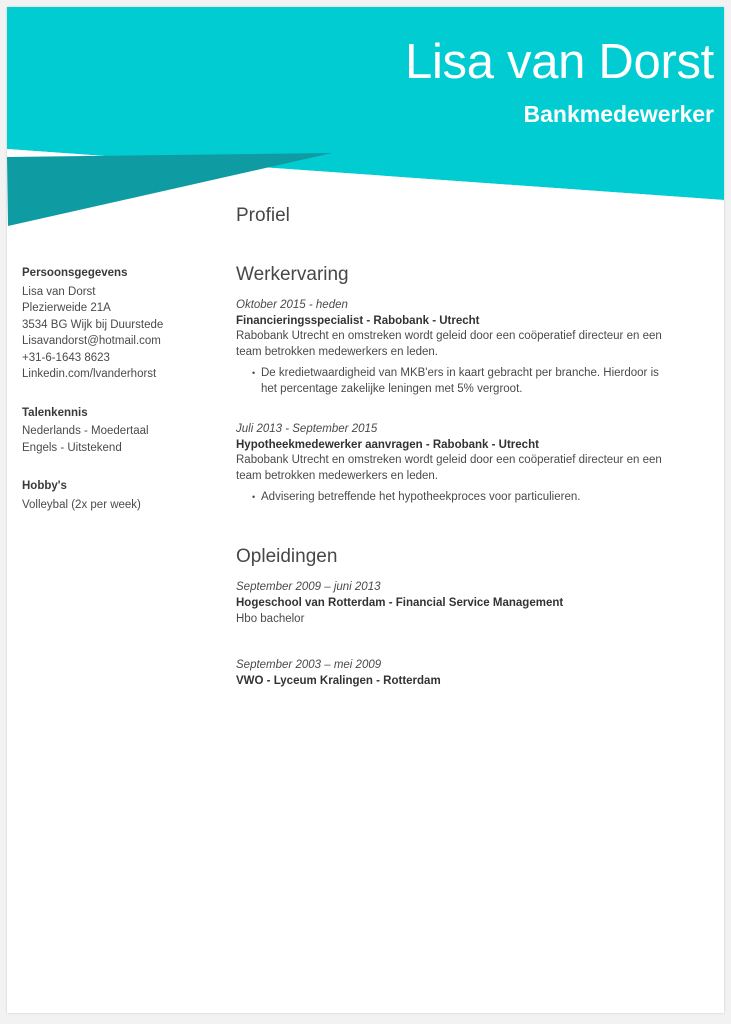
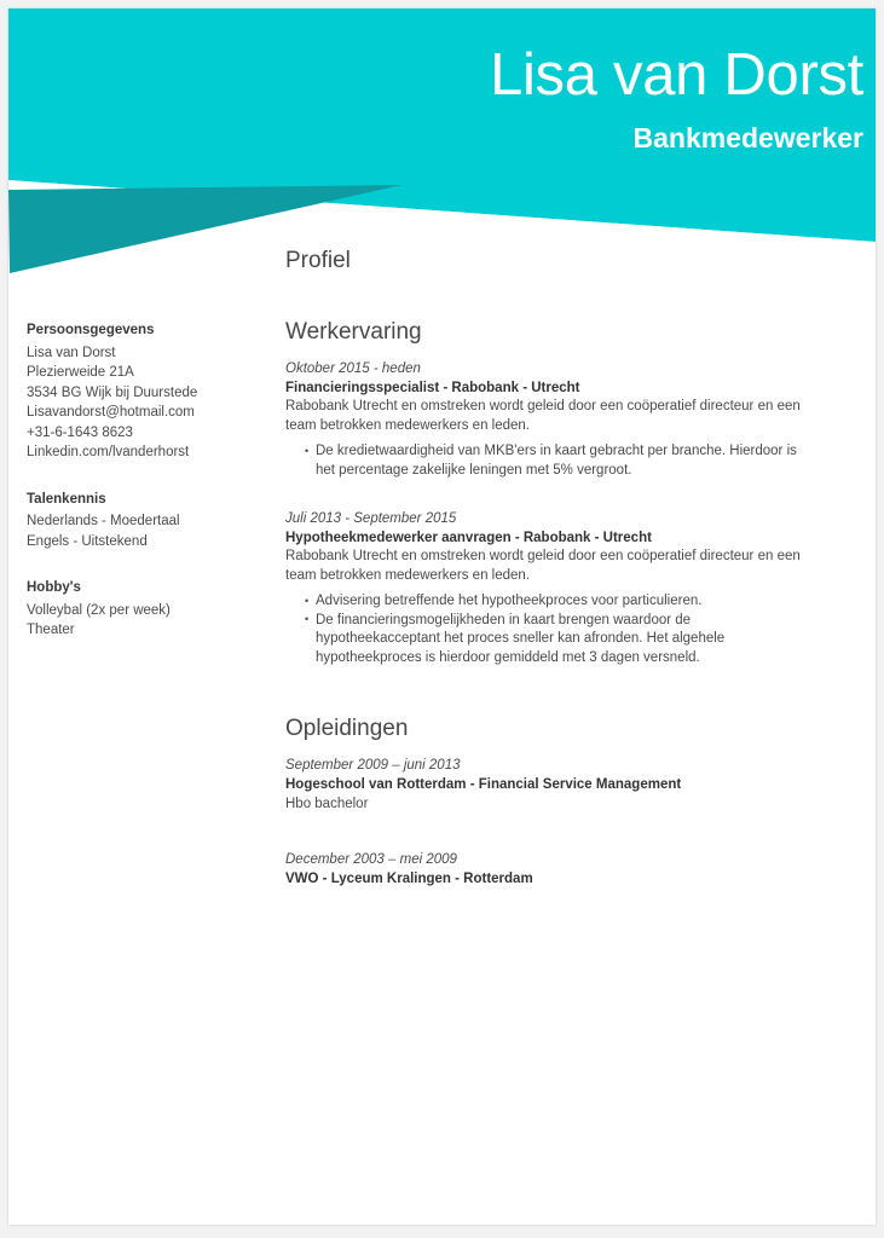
  Lisa van Dorst
  Bankmedewerker
  Persoonsgegevens
  Lisa van Dorst
  Plezierweide 21A
  3534 BG Wijk bij Duurstede
  Lisavandorst@hotmail.com
  +31-6-1643 8623
  Linkedin.com/lvanderhorst
  Talenkennis
  Nederlands - Moedertaal
  Engels - Uitstekend
  Hobby's
  Volleybal (2x per week)
+ Theater
  Profiel
  Werkervaring
  Oktober 2015 - heden
  Financieringsspecialist - Rabobank - Utrecht
  Rabobank Utrecht en omstreken wordt geleid door een coöperatief directeur en een team betrokken medewerkers en leden.
  De kredietwaardigheid van MKB'ers in kaart gebracht per branche. Hierdoor is het percentage zakelijke leningen met 5% vergroot.
  Juli 2013 - September 2015
  Hypotheekmedewerker aanvragen - Rabobank - Utrecht
  Rabobank Utrecht en omstreken wordt geleid door een coöperatief directeur en een team betrokken medewerkers en leden.
  Advisering betreffende het hypotheekproces voor particulieren.
+ De financieringsmogelijkheden in kaart brengen waardoor de hypotheekacceptant het proces sneller kan afronden. Het algehele hypotheekproces is hierdoor gemiddeld met 3 dagen versneld.
  Opleidingen
  September 2009 – juni 2013
  Hogeschool van Rotterdam - Financial Service Management
  Hbo bachelor
- September 2003 – mei 2009
+ December 2003 – mei 2009
  VWO - Lyceum Kralingen - Rotterdam
